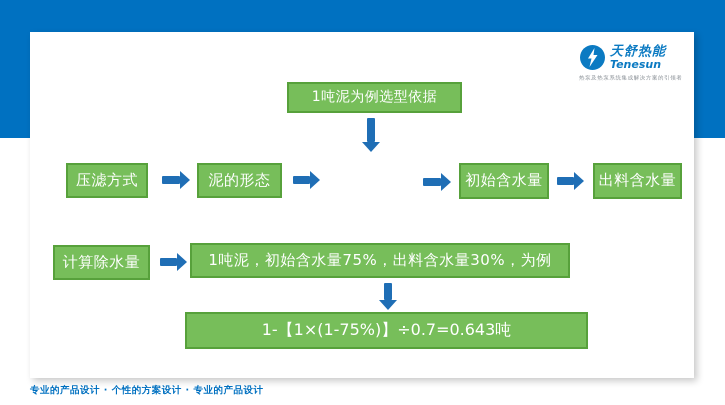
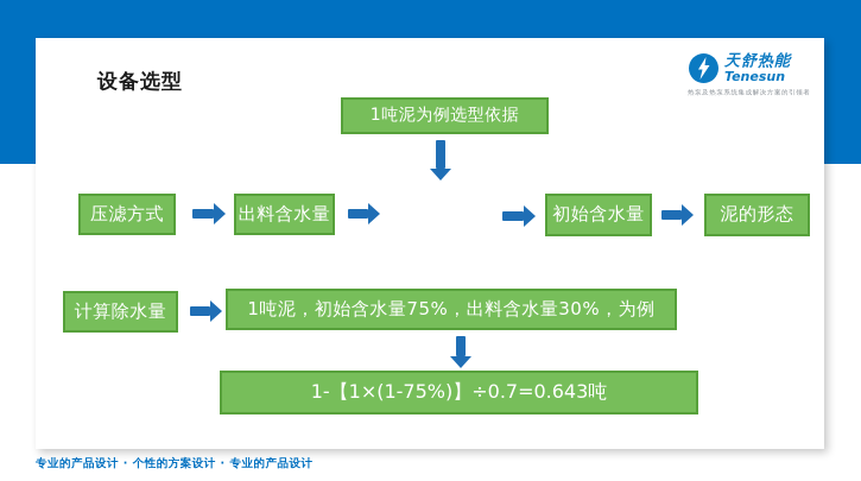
+ 设备选型
  天舒热能
  Tenesun
  1吨泥为例选型依据
  压滤方式
- 泥的形态
+ 出料含水量
  初始含水量
- 出料含水量
+ 泥的形态
  计算除水量
  1吨泥，初始含水量75%，出料含水量30%，为例
  1-【1×(1-75%)】÷0.7=0.643吨
  专业的产品设计 · 个性的方案设计 · 专业的产品设计
